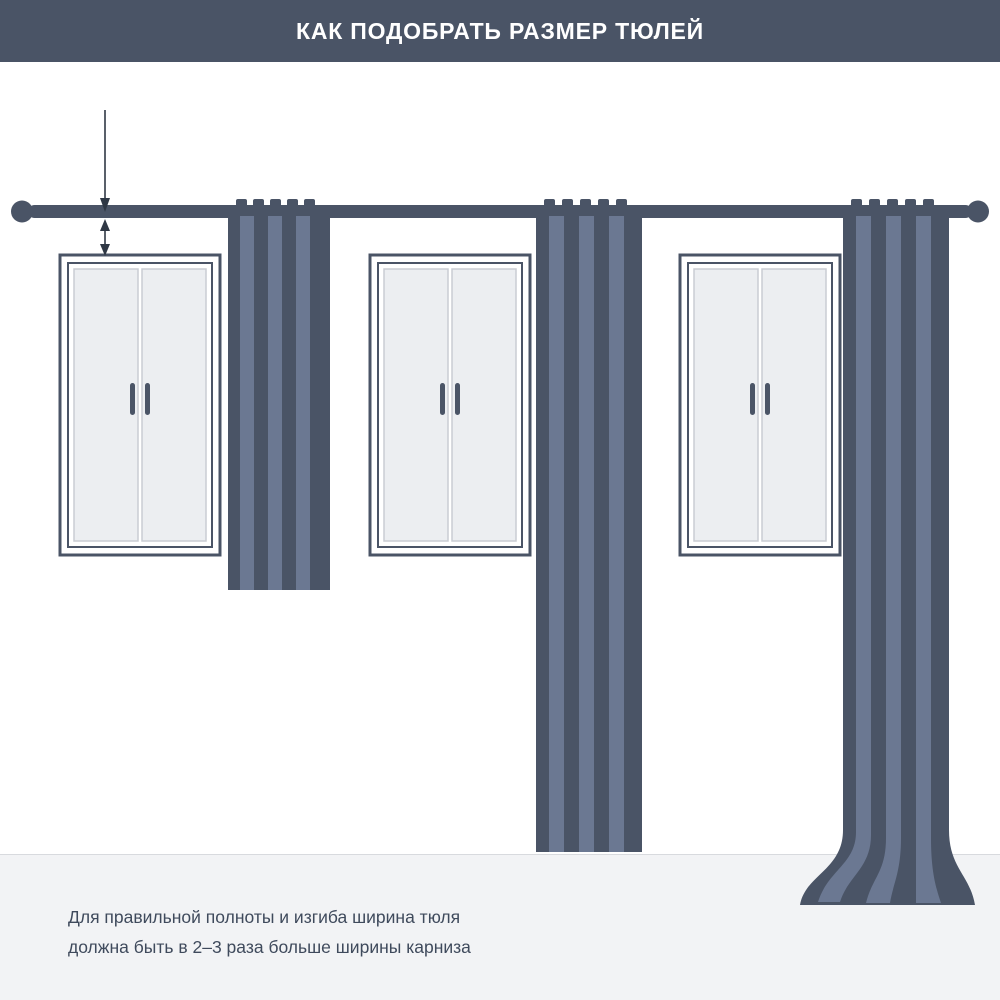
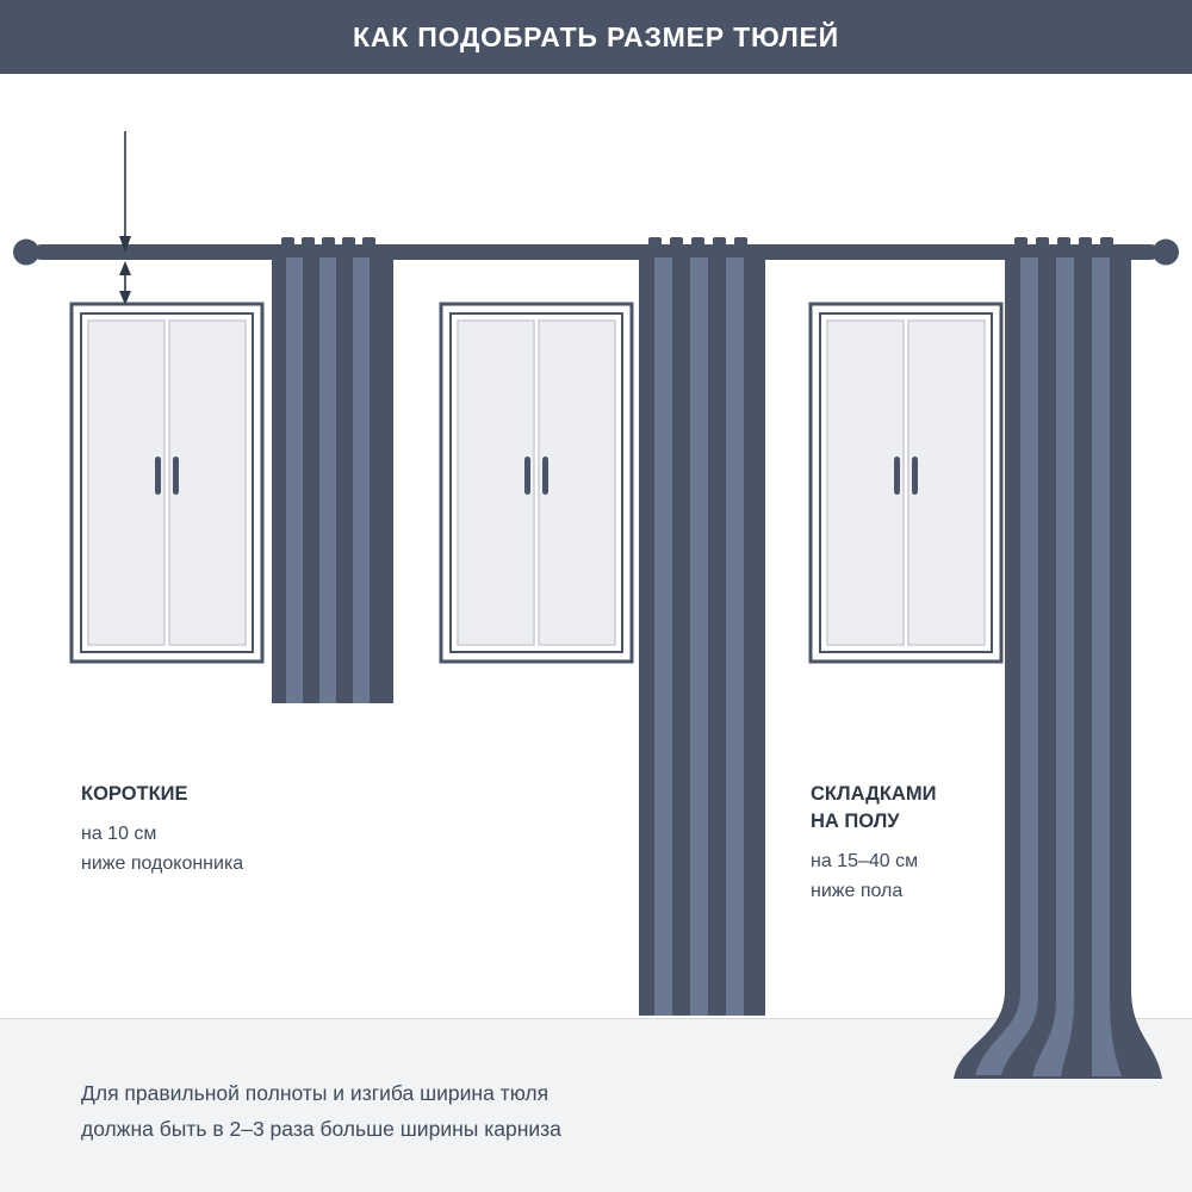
  КАК ПОДОБРАТЬ РАЗМЕР ТЮЛЕЙ
  Для правильной полноты и изгиба ширина тюля
  должна быть в 2–3 раза больше ширины карниза
+ КОРОТКИЕ
+ на 10 см
+ ниже подоконника
+ СКЛАДКАМИ
+ НА ПОЛУ
+ на 15–40 см
+ ниже пола
